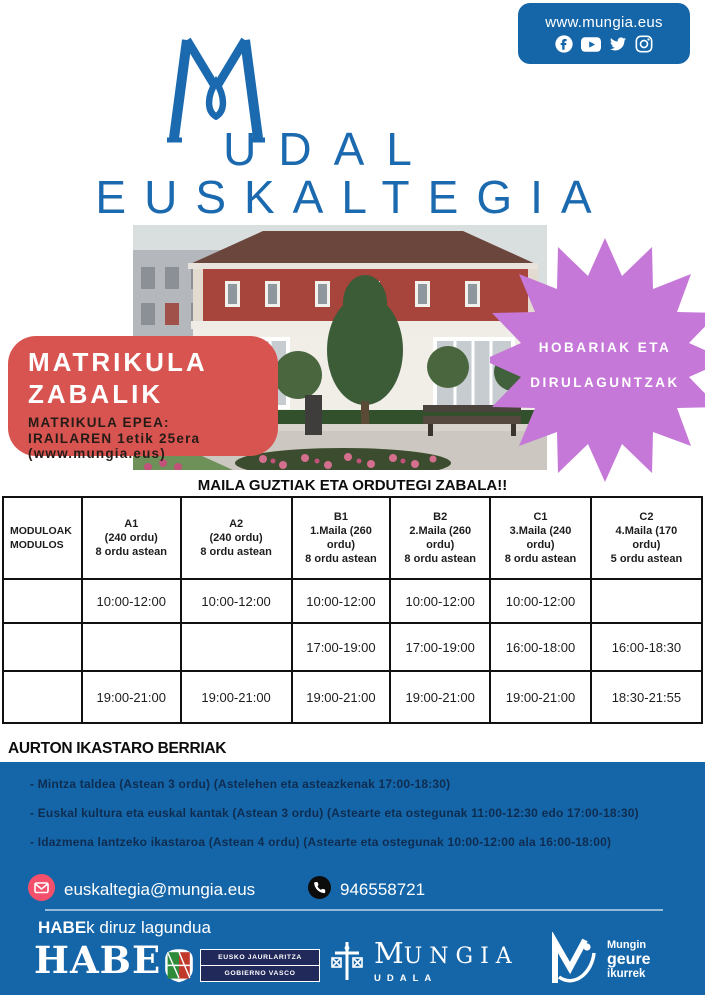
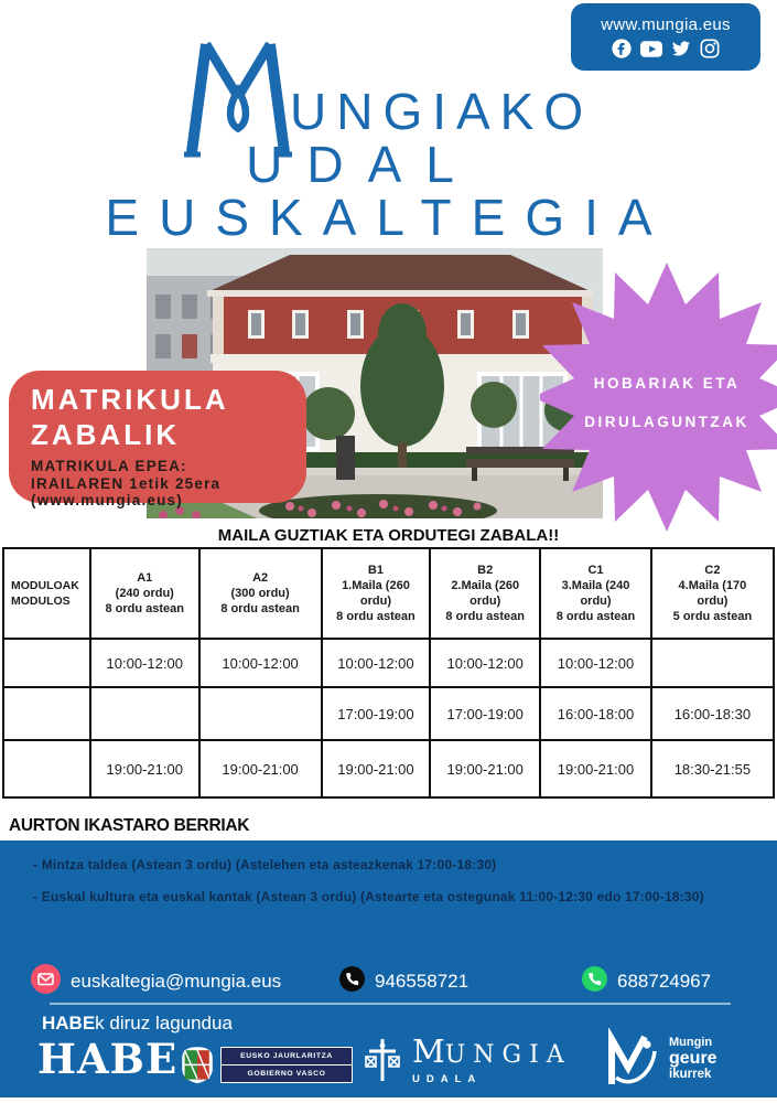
  www.mungia.eus
+ UNGIAKO
  UDAL
  EUSKALTEGIA
  MATRIKULA
  ZABALIK
  MATRIKULA EPEA:
  IRAILAREN 1etik 25era
  (www.mungia.eus)
  HOBARIAK ETA
  DIRULAGUNTZAK
  MAILA GUZTIAK ETA ORDUTEGI ZABALA!!
- MODULOAK MODULOS	A1 (240 ordu) 8 ordu astean	A2 (240 ordu) 8 ordu astean	B1 1.Maila (260 ordu) 8 ordu astean	B2 2.Maila (260 ordu) 8 ordu astean	C1 3.Maila (240 ordu) 8 ordu astean	C2 4.Maila (170 ordu) 5 ordu astean
+ MODULOAK MODULOS	A1 (240 ordu) 8 ordu astean	A2 (300 ordu) 8 ordu astean	B1 1.Maila (260 ordu) 8 ordu astean	B2 2.Maila (260 ordu) 8 ordu astean	C1 3.Maila (240 ordu) 8 ordu astean	C2 4.Maila (170 ordu) 5 ordu astean
  	10:00-12:00	10:00-12:00	10:00-12:00	10:00-12:00	10:00-12:00
  			17:00-19:00	17:00-19:00	16:00-18:00	16:00-18:30
  	19:00-21:00	19:00-21:00	19:00-21:00	19:00-21:00	19:00-21:00	18:30-21:55
  AURTON IKASTARO BERRIAK
  - Mintza taldea (Astean 3 ordu) (Astelehen eta asteazkenak 17:00-18:30)
  - Euskal kultura eta euskal kantak (Astean 3 ordu) (Astearte eta ostegunak 11:00-12:30 edo 17:00-18:30)
- - Idazmena lantzeko ikastaroa (Astean 4 ordu) (Astearte eta ostegunak 10:00-12:00 ala 16:00-18:00)
  euskaltegia@mungia.eus
  946558721
+ 688724967
  HABEk diruz lagundua
  HABE
  MUNGIA
  UDALA
  Mungin
  geure
  ikurrek
